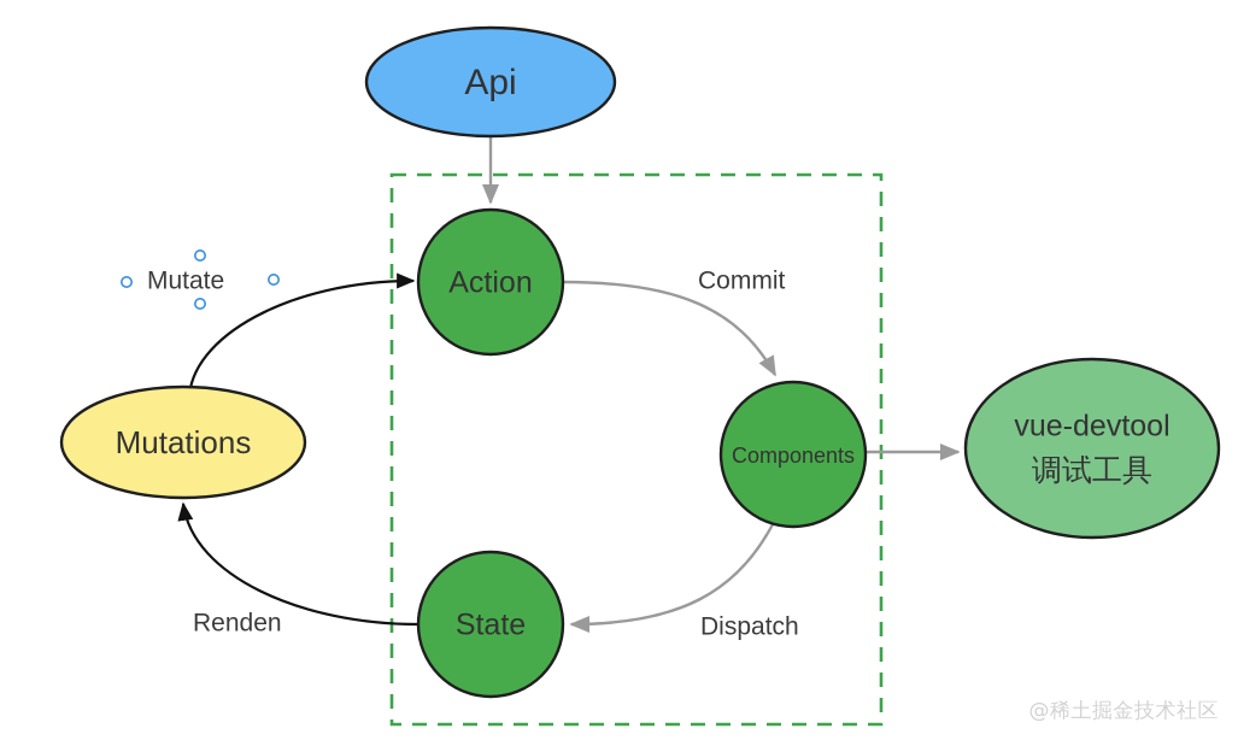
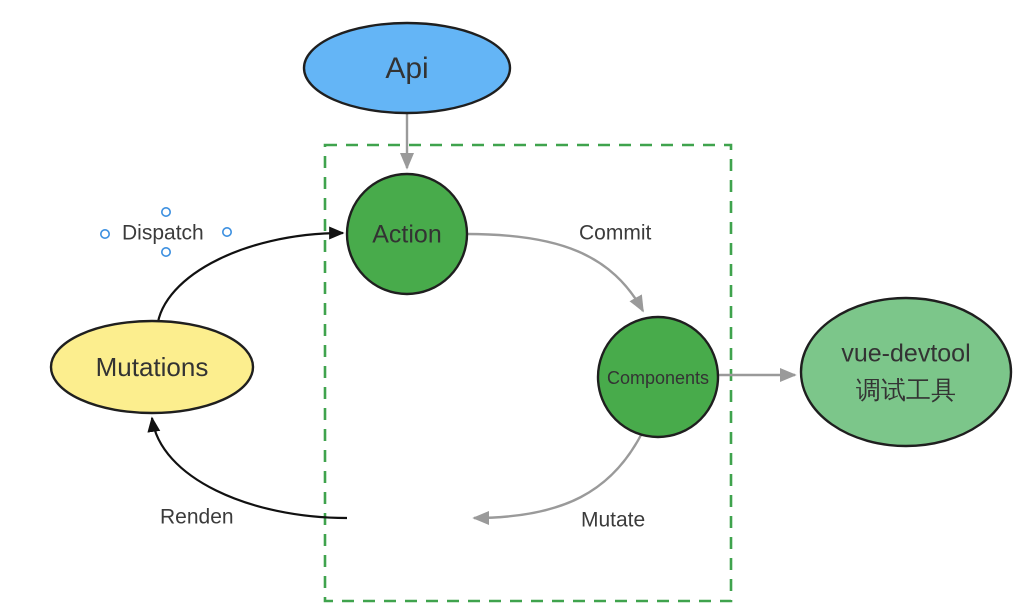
  Api
  Action
  Components
- State
  Mutations
  vue-devtool
  调试工具
- Mutate
+ Dispatch
  Commit
- Dispatch
+ Mutate
  Renden
- @稀土掘金技术社区
